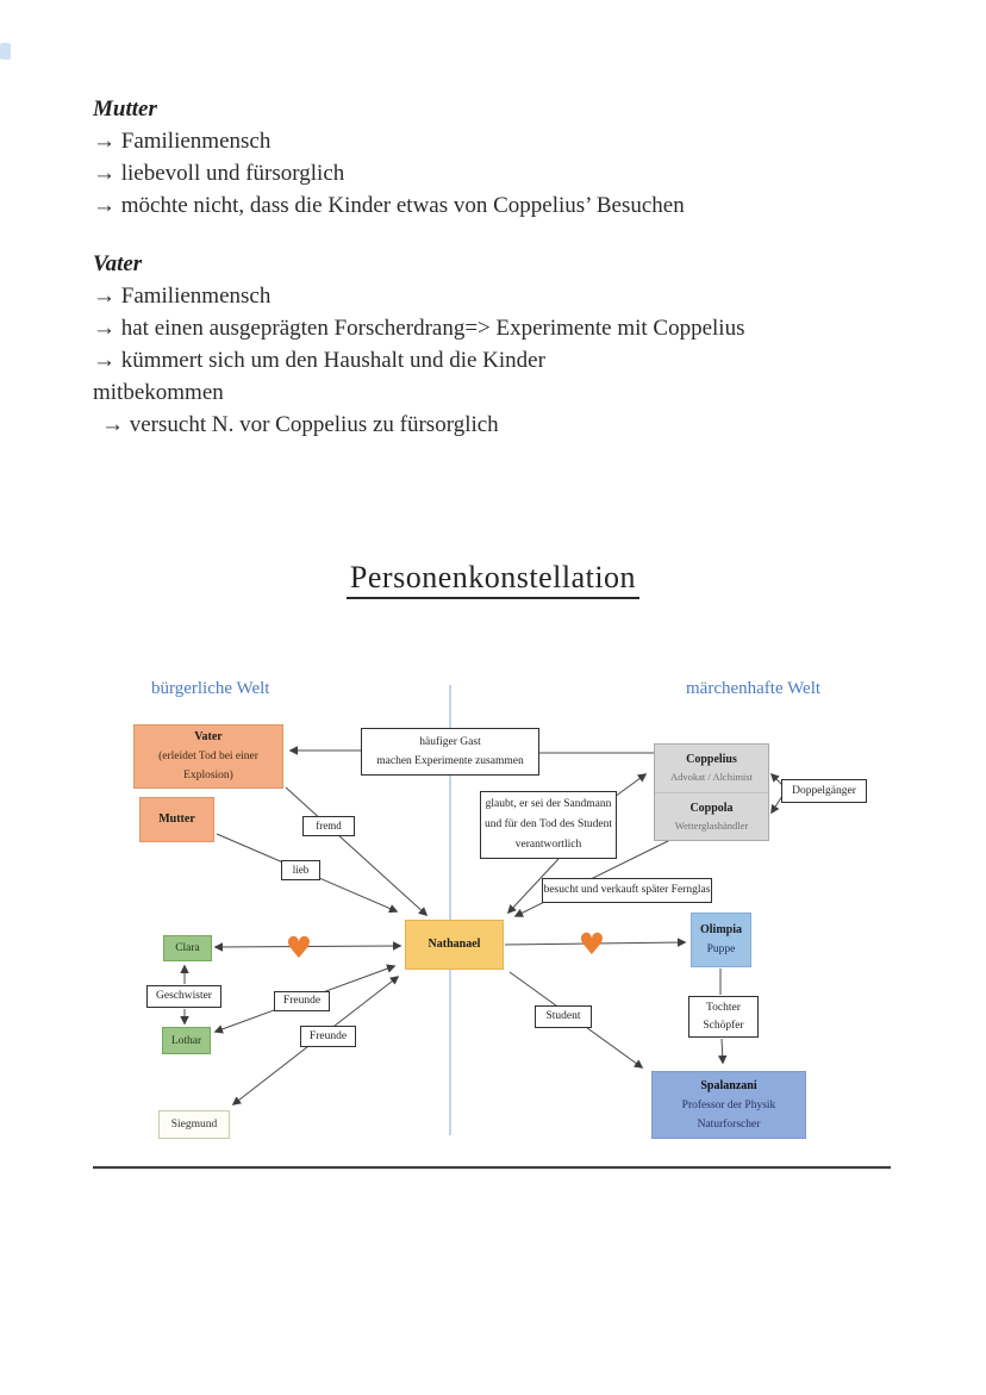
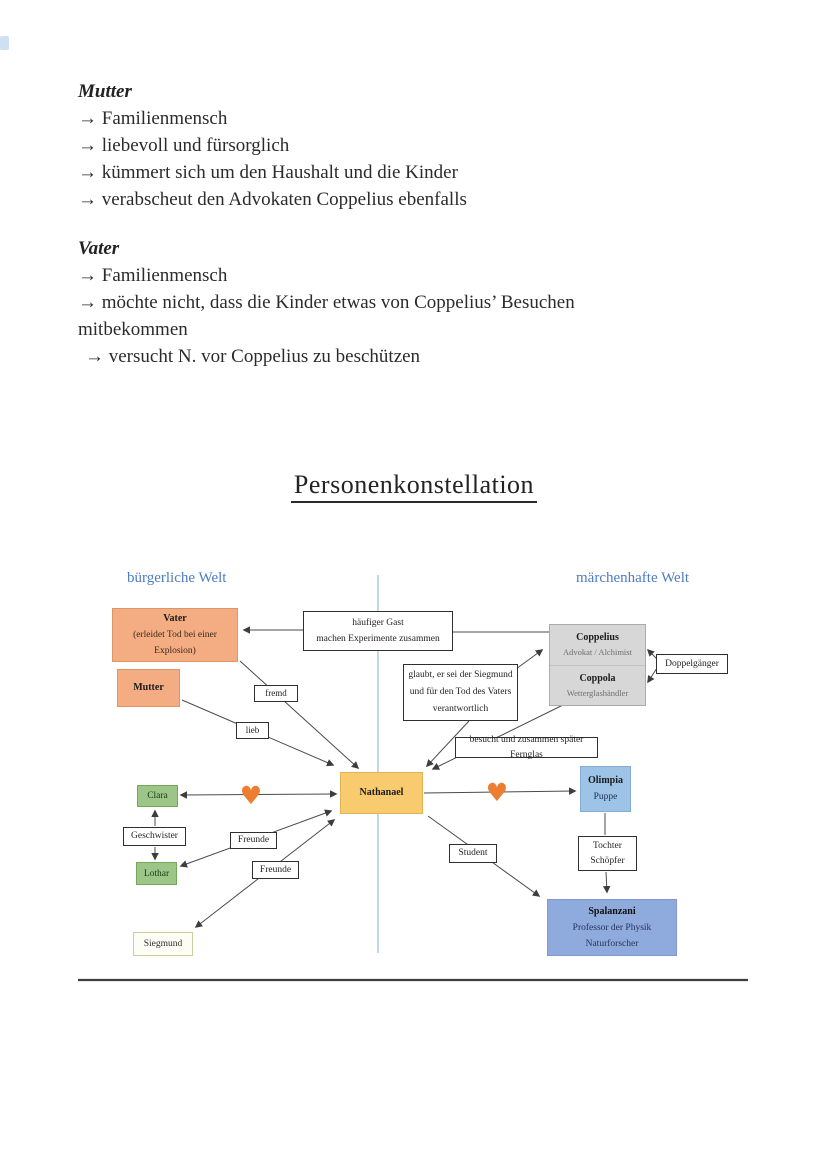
  Mutter
  → Familienmensch
  → liebevoll und fürsorglich
- → möchte nicht, dass die Kinder etwas von Coppelius’ Besuchen
+ → kümmert sich um den Haushalt und die Kinder
+ → verabscheut den Advokaten Coppelius ebenfalls
  Vater
  → Familienmensch
- → hat einen ausgeprägten Forscherdrang=> Experimente mit Coppelius
- → kümmert sich um den Haushalt und die Kinder
+ → möchte nicht, dass die Kinder etwas von Coppelius’ Besuchen
  mitbekommen
- → versucht N. vor Coppelius zu fürsorglich
+ → versucht N. vor Coppelius zu beschützen
  Personenkonstellation
  ♥
  ♥
  bürgerliche Welt
  märchenhafte Welt
  Vater
  (erleidet Tod bei einer
  Explosion)
  Mutter
  häufiger Gast
  machen Experimente zusammen
  Coppelius
  Advokat / Alchimist
  Coppola
  Wetterglashändler
  Doppelgänger
  fremd
  lieb
- glaubt, er sei der Sandmann
+ glaubt, er sei der Siegmund
- und für den Tod des Student
+ und für den Tod des Vaters
  verantwortlich
- besucht und verkauft später Fernglas
+ besucht und zusammen später Fernglas
  Nathanael
  Olimpia
  Puppe
  Clara
  Geschwister
  Lothar
  Freunde
  Freunde
  Siegmund
  Student
  Tochter
  Schöpfer
  Spalanzani
  Professor der Physik
  Naturforscher
